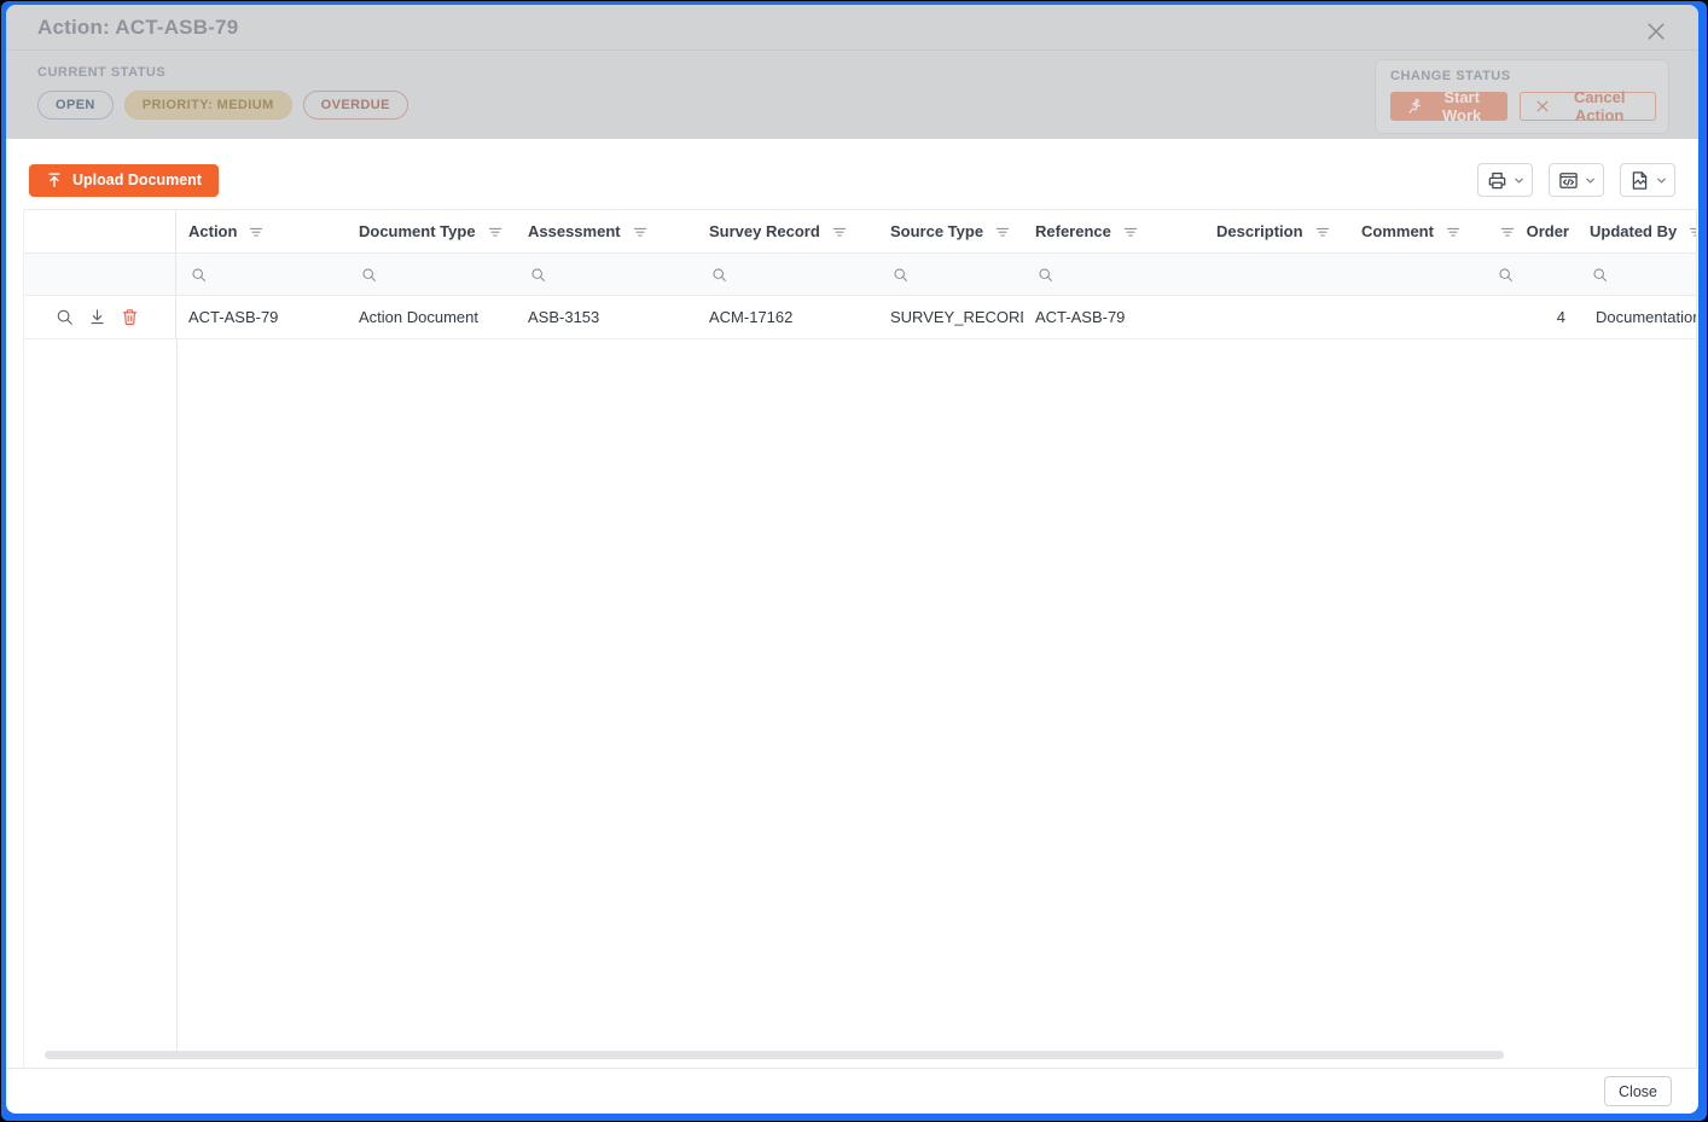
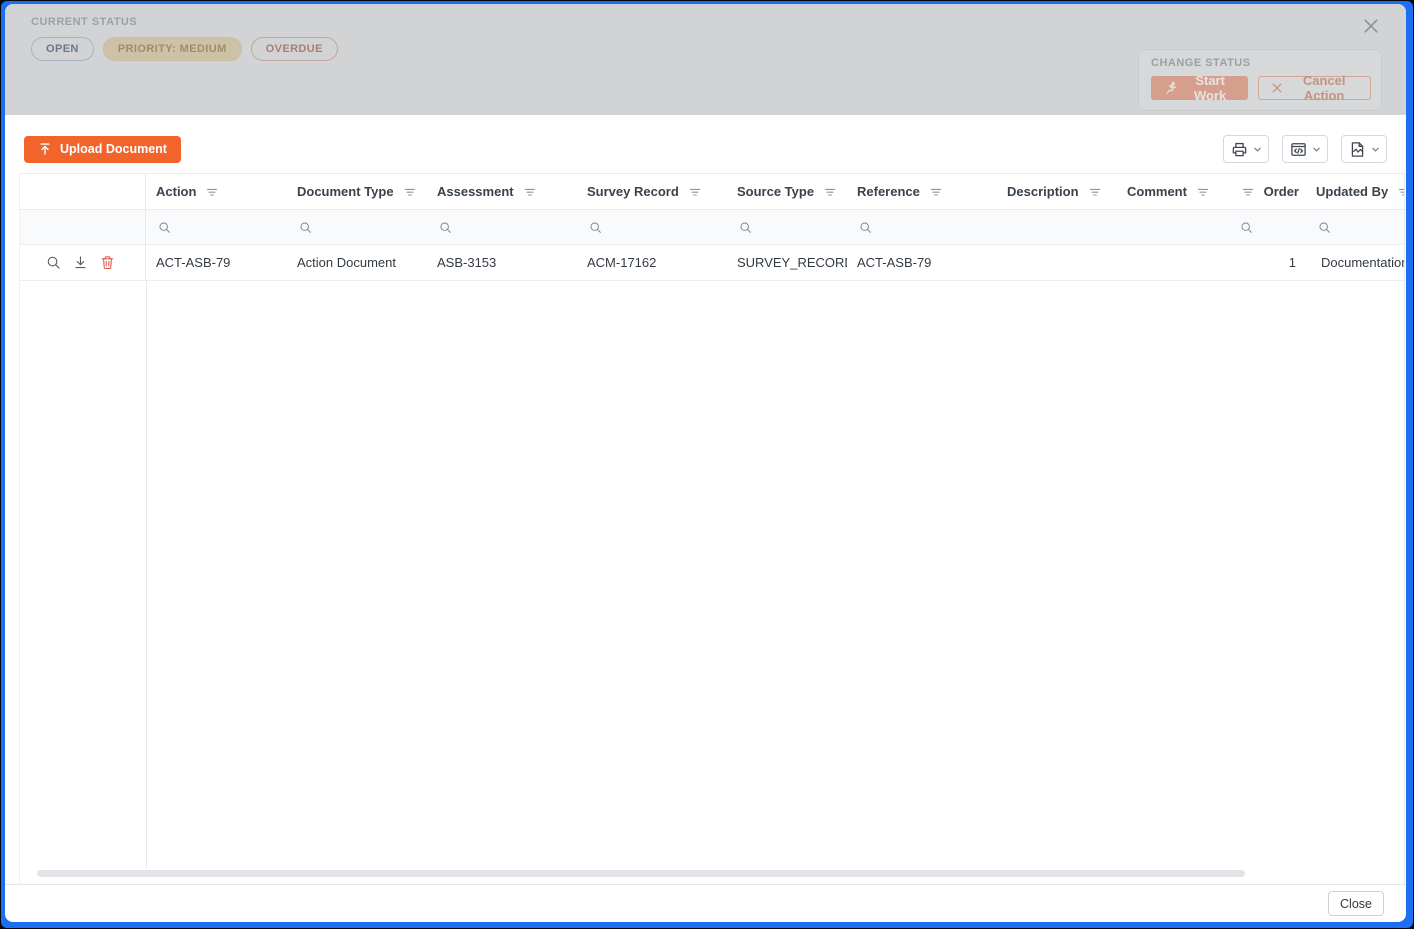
- Action: ACT-ASB-79
  CURRENT STATUS
  OPEN
  PRIORITY: MEDIUM
  OVERDUE
  CHANGE STATUS
  Start Work
  Cancel Action
  Upload Document
  Action
  Document Type
  Assessment
  Survey Record
  Source Type
  Reference
  Description
  Comment
  Order
  Updated By
  ACT-ASB-79
  Action Document
  ASB-3153
  ACM-17162
  SURVEY_RECOR
  ACT-ASB-79
- 4
+ 1
  Documentatio
  Close
